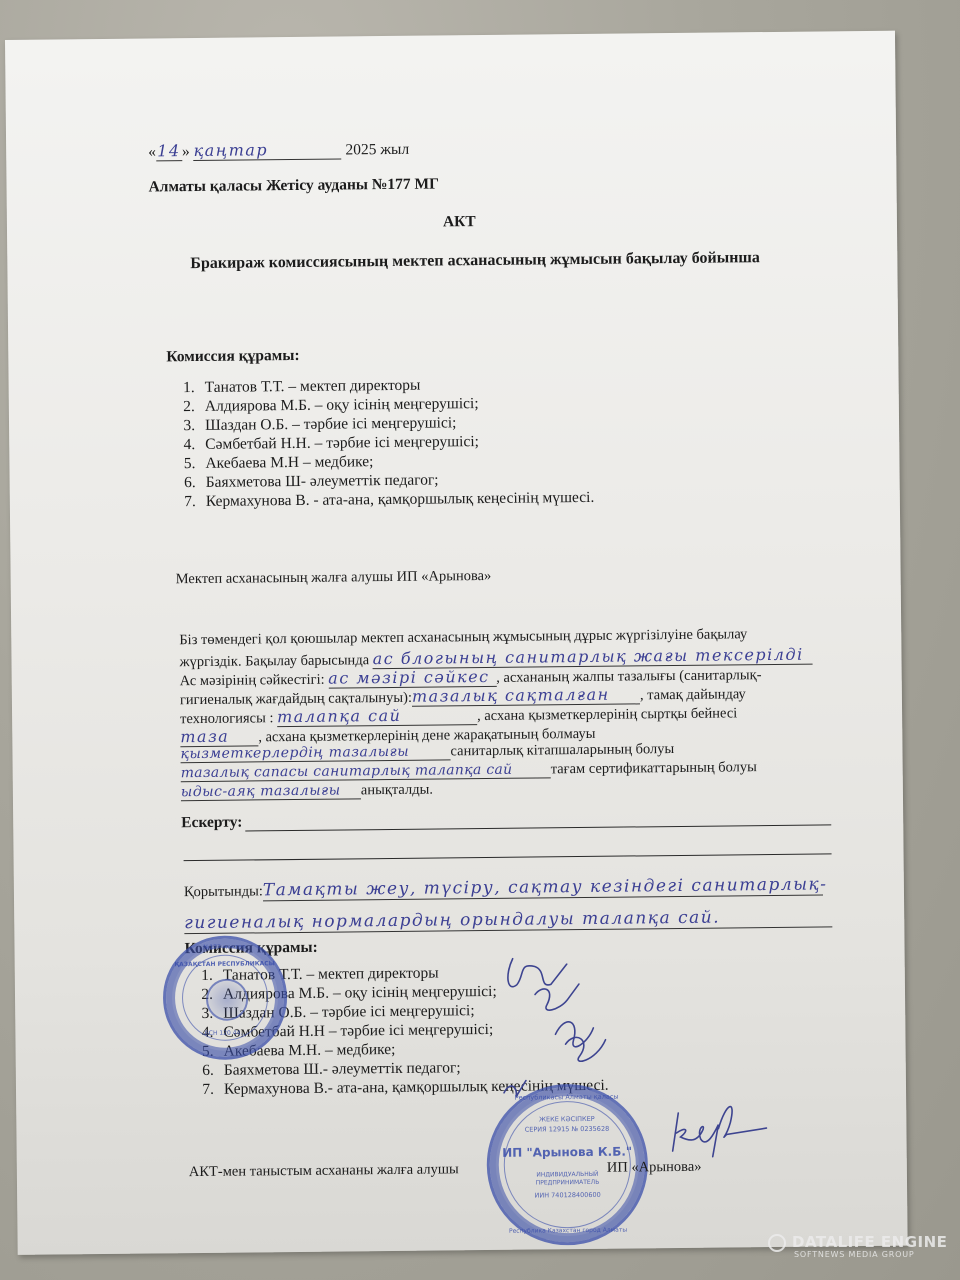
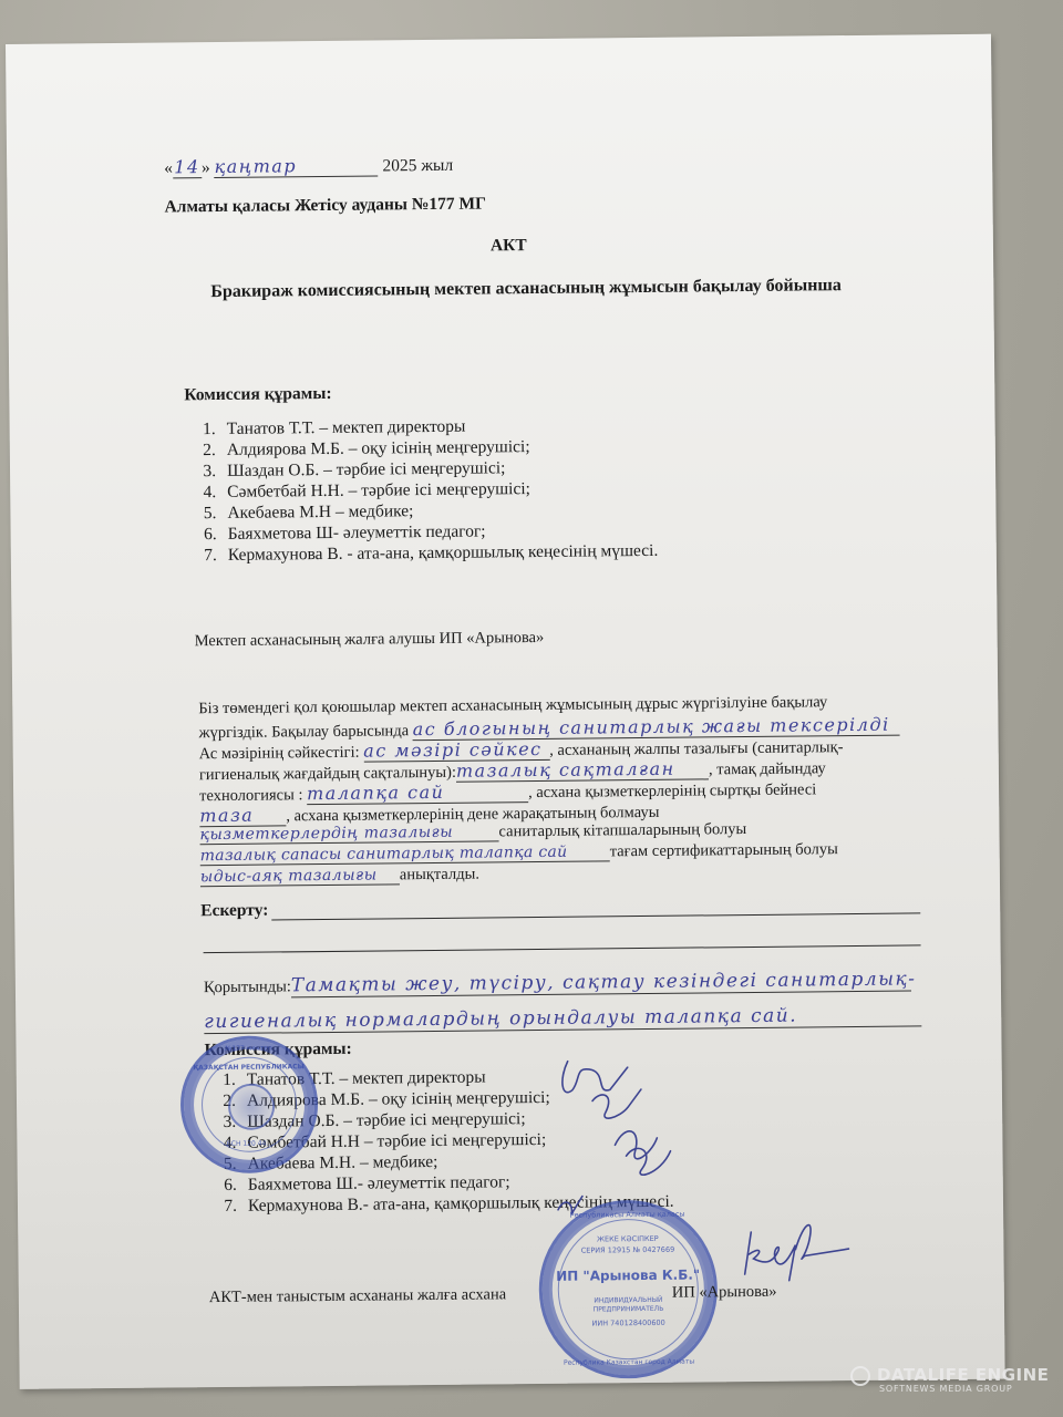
  «14» қаңтар 2025 жыл
  Алматы қаласы Жетісу ауданы №177 МГ
  АКТ
  Бракираж комиссиясының мектеп асханасының жұмысын бақылау бойынша
  Комиссия құрамы:
  1. Танатов Т.Т. – мектеп директоры
  2. Алдиярова М.Б. – оқу ісінің меңгерушісі;
  3. Шаздан О.Б. – тәрбие ісі меңгерушісі;
  4. Сәмбетбай Н.Н. – тәрбие ісі меңгерушісі;
  5. Акебаева М.Н – медбике;
  6. Баяхметова Ш- әлеуметтік педагог;
  7. Кермахунова В. - ата-ана, қамқоршылық кеңесінің мүшесі.
  Мектеп асханасының жалға алушы ИП «Арынова»
  Біз төмендегі қол қоюшылар мектеп асханасының жұмысының дұрыс жүргізілуіне бақылау
  жүргіздік. Бақылау барысында ас блогының санитарлық жағы тексерілді
  Ас мәзірінің сәйкестігі: ас мәзірі сәйкес , асхананың жалпы тазалығы (санитарлық-
  гигиеналық жағдайдың сақталынуы):тазалық сақталған , тамақ дайындау
  технологиясы : талапқа сай , асхана қызметкерлерінің сыртқы бейнесі
  таза , асхана қызметкерлерінің дене жарақатының болмауы
  қызметкерлердің тазалығы санитарлық кітапшаларының болуы
  тазалық сапасы санитарлық талапқа сай тағам сертификаттарының болуы
  ыдыс-аяқ тазалығы анықталды.
  Ескерту:
  Қорытынды:Тамақты жеу, түсіру, сақтау кезіндегі санитарлық-
  гигиеналық нормалардың орындалуы талапқа сай.
  Комиссия құрамы:
  1. Танатов Т.Т. – мектеп директоры
  2 иярова М.Б. – оқу ісінің меңгерушісі;
  3 здан О.Б. – тәрбие ісі меңгерушісі;
  4. Сәмбетбай Н.Н – тәрбие ісі меңгерушісі;
  5. Акебаева М.Н. – медбике;
  6. Баяхметова Ш.- әлеуметтік педагог;
  7. Кермахунова В.- ата-ана, қамқоршылық кеесінің мүшесі.
  ҚАЗАҚСТАН РЕСПУБЛИКАСЫ
  Республикасы Алматы қаласы
  ЖЕКЕ КӘСІПКЕР
- СЕРИЯ 12915 № 0235628
+ СЕРИЯ 12915 № 0427669
  ИП "Арынова К.Б."
  ИИН 740128400600
  Республика Казахстан город Алматы
- АКТ-мен таныстым асхананы жалға алушы
+ АКТ-мен таныстым асхананы жалға асхана
  ИП «Арынова»
  DATALIFE ENGINE
  SOFTNEWS MEDIA GROUP
